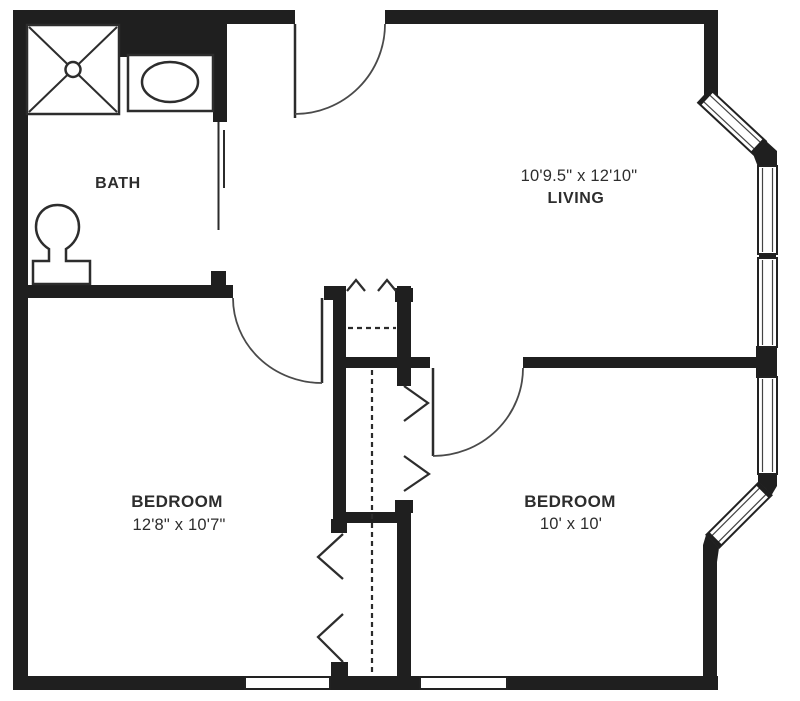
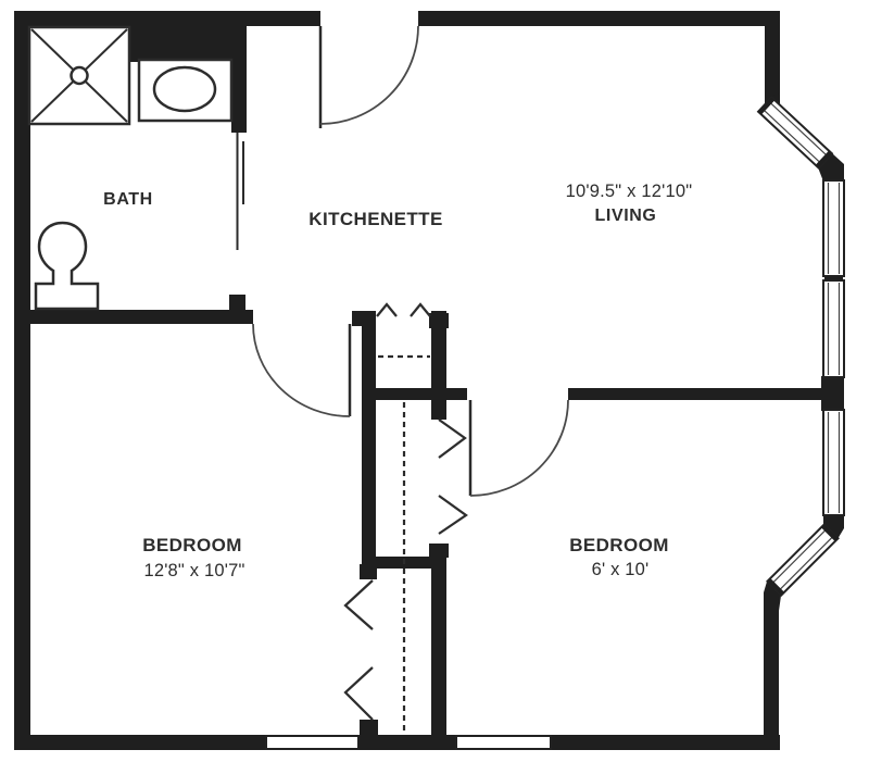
  BATH
+ KITCHENETTE
  10'9.5" x 12'10"
  LIVING
  BEDROOM
  12'8" x 10'7"
  BEDROOM
- 10' x 10'
+ 6' x 10'
